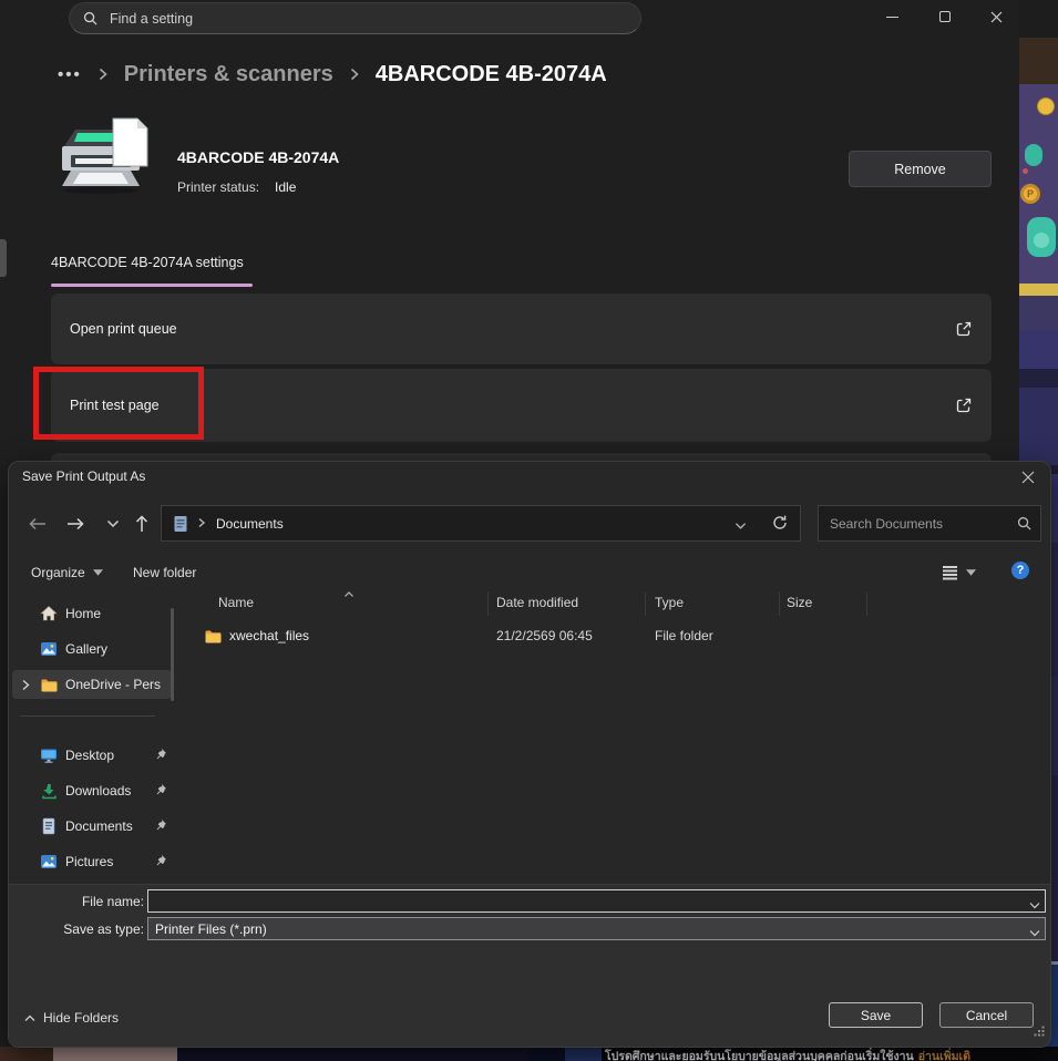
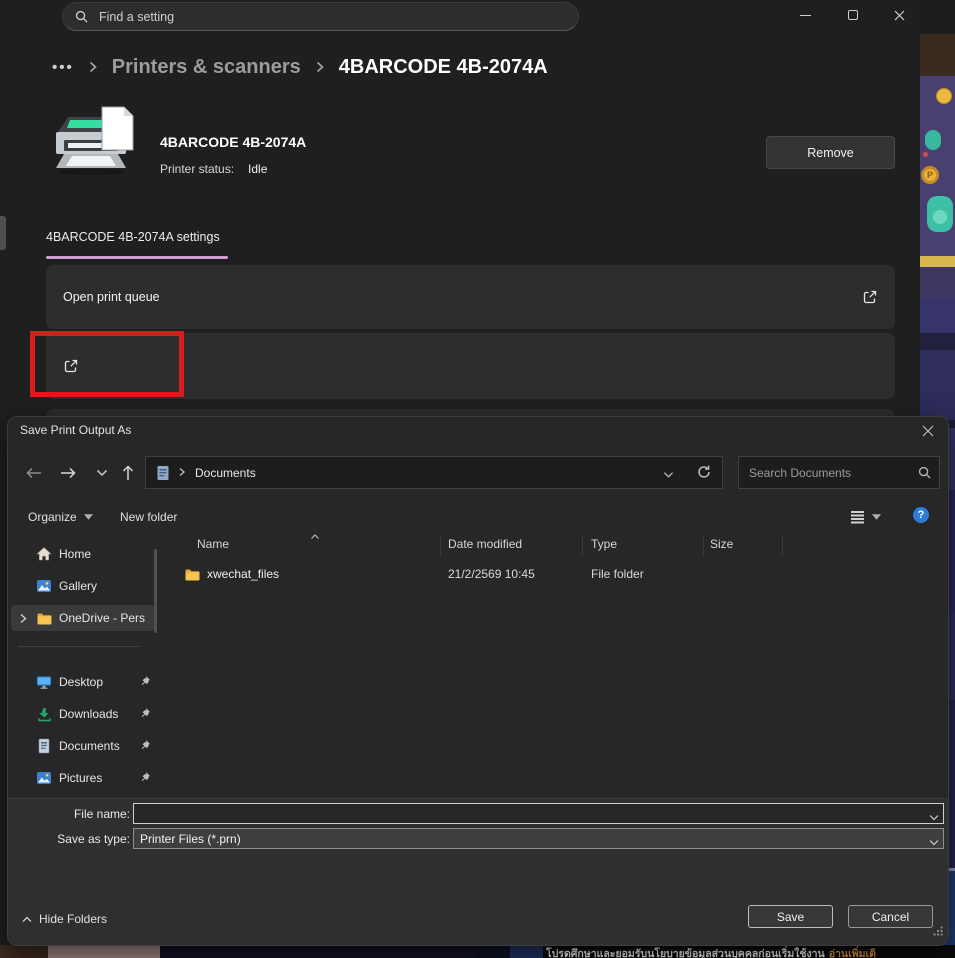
  Find a setting
  •••
  Printers & scanners
  4BARCODE 4B-2074A
  4BARCODE 4B-2074A
  Printer status: Idle
  Remove
  4BARCODE 4B-2074A settings
  Open print queue
- Print test page
  P
  Save Print Output As
  Documents
  Search Documents
  Organize
  New folder
  ?
  Home
  Gallery
  OneDrive - Pers
  Desktop
  Downloads
  Documents
  Pictures
  Name
  Date modified
  Type
  Size
  xwechat_files
- 21/2/2569 06:45
+ 21/2/2569 10:45
  File folder
  File name:
  Save as type:
  Printer Files (*.prn)
  Hide Folders
  Save
  Cancel
  โปรดศึกษาและยอมรับนโยบายข้อมูลส่วนบุคคลก่อนเริ่มใช้งาน อ่านเพิ่มเติ
